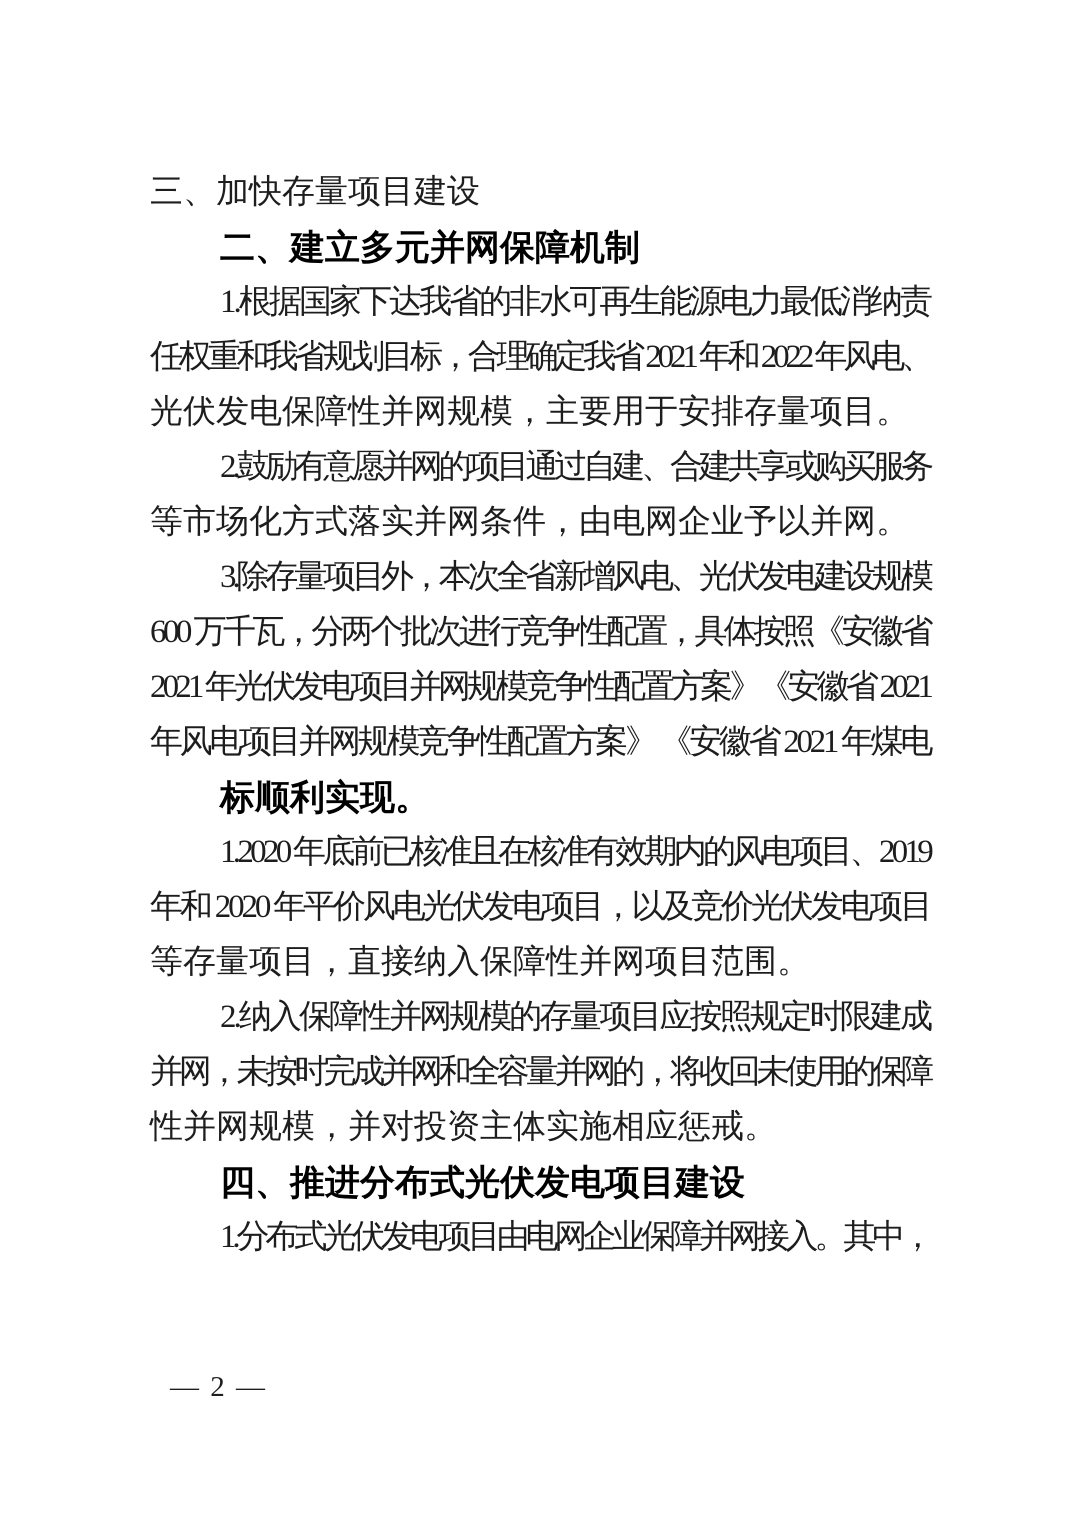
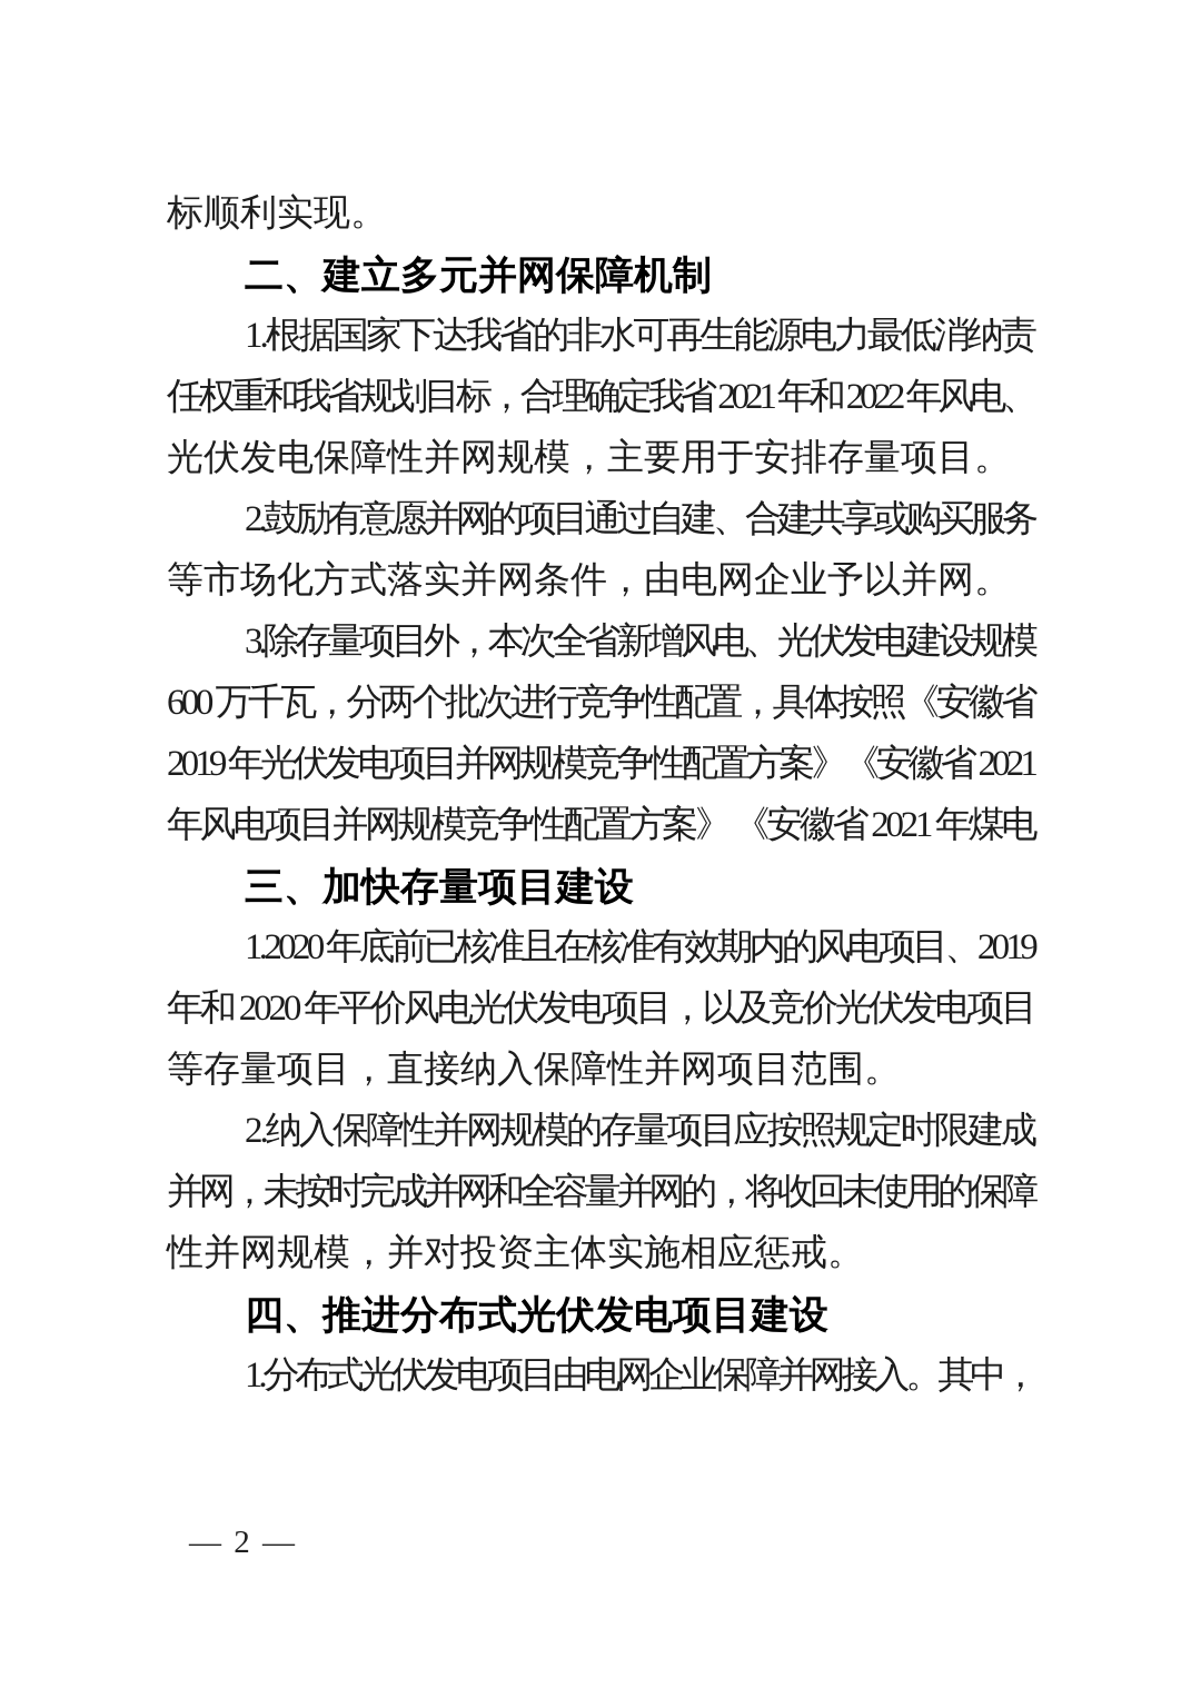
- 三、加快存量项目建设
+ 标顺利实现。
  二、建立多元并网保障机制
  1.根据国家下达我省的非水可再生能源电力最低消纳责
  任权重和我省规划目标，合理确定我省 2021 年和 2022 年风电、
  光伏发电保障性并网规模，主要用于安排存量项目。
  2.鼓励有意愿并网的项目通过自建、合建共享或购买服务
  等市场化方式落实并网条件，由电网企业予以并网。
  3.除存量项目外，本次全省新增风电、光伏发电建设规模
  600 万千瓦，分两个批次进行竞争性配置，具体按照《安徽省
- 2021 年光伏发电项目并网规模竞争性配置方案》《安徽省 2021
+ 2019 年光伏发电项目并网规模竞争性配置方案》《安徽省 2021
  年风电项目并网规模竞争性配置方案》 《安徽省 2021 年煤电
- 标顺利实现。
+ 三、加快存量项目建设
  1.2020 年底前已核准且在核准有效期内的风电项目、2019
  年和 2020 年平价风电光伏发电项目，以及竞价光伏发电项目
  等存量项目，直接纳入保障性并网项目范围。
  2.纳入保障性并网规模的存量项目应按照规定时限建成
  并网，未按时完成并网和全容量并网的，将收回未使用的保障
  性并网规模，并对投资主体实施相应惩戒。
  四、推进分布式光伏发电项目建设
  1.分布式光伏发电项目由电网企业保障并网接入。其中，
  — 2 —
